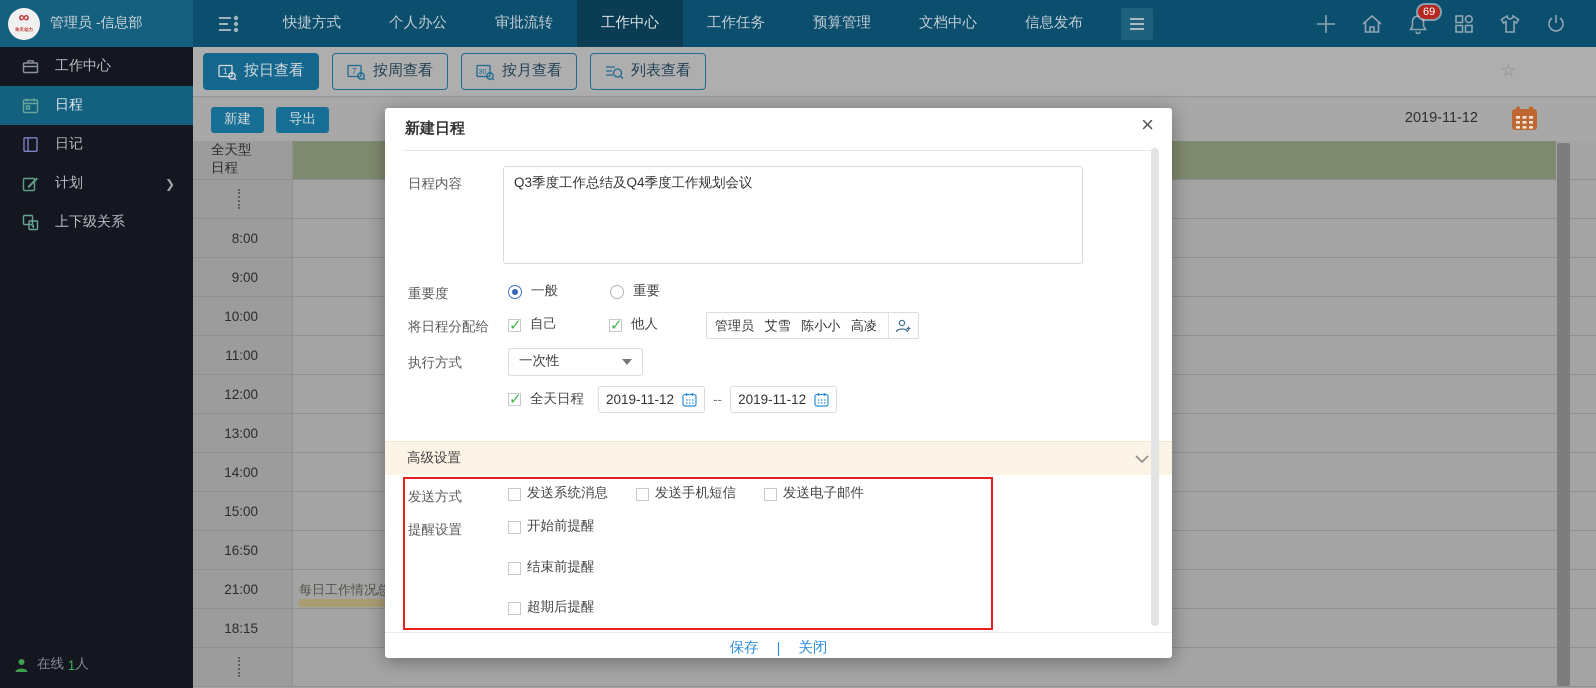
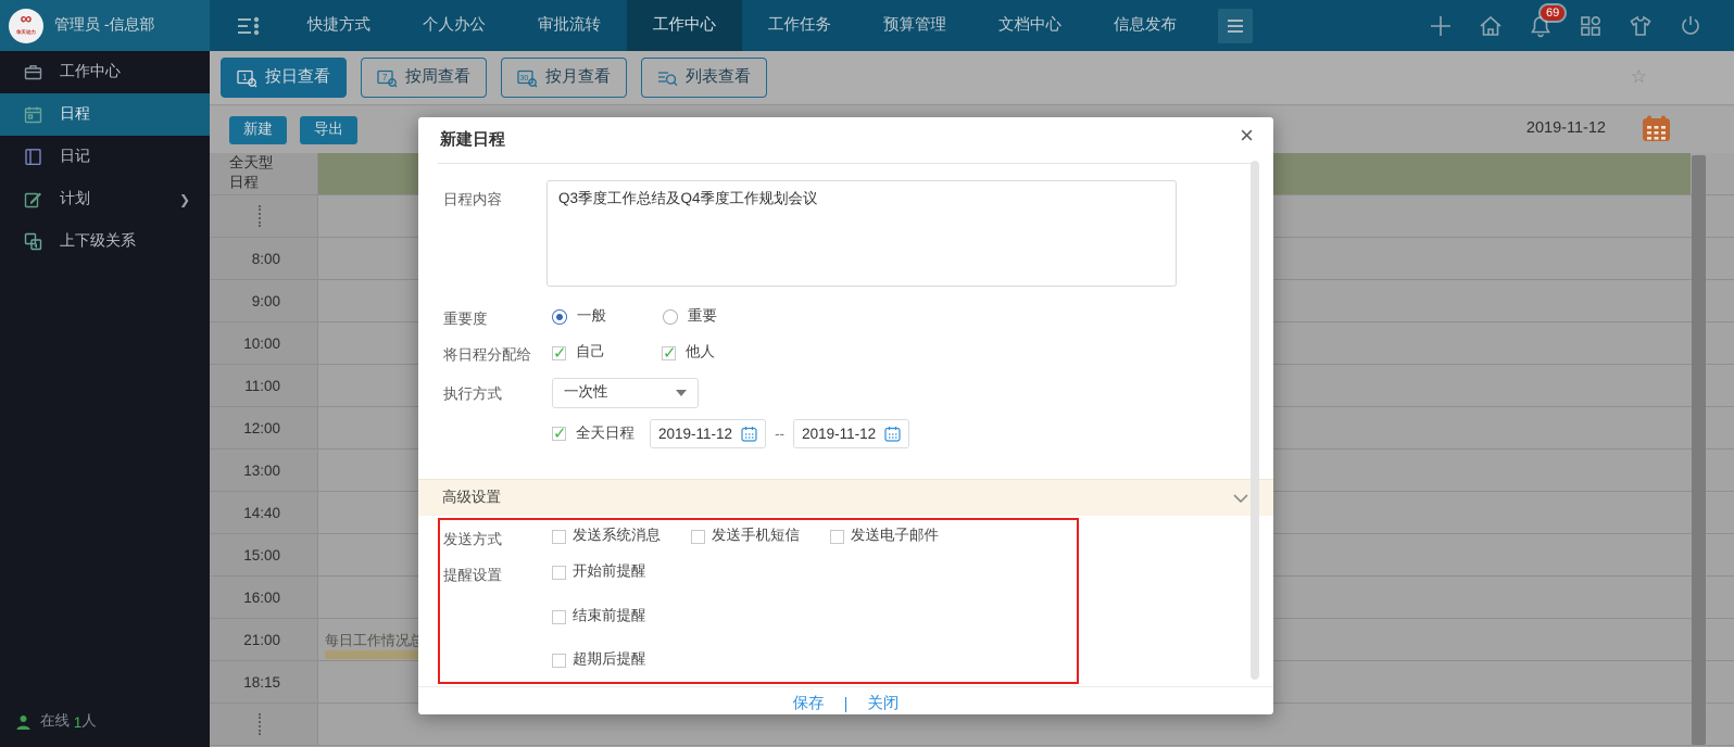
  ∞
  管理员 -信息部
  快捷方式
  个人办公
  审批流转
  工作中心
  工作任务
  预算管理
  文档中心
  信息发布
  69
  工作中心
  日程
  日记
  计划
  ❯
  上下级关系
  在线
  1
  人
  1
  按日查看
  7
  按周查看
  按月查看
  列表查看
  ☆
  新建
  导出
  2019-11-12
  全天型日程
  8:00
  9:00
  10:00
  11:00
  12:00
  13:00
- 14:00
+ 14:40
  15:00
- 16:50
+ 16:00
  21:00
  每日工作情况总
  18:15
  新建日程
  ×
  日程内容
  Q3季度工作总结及Q4季度工作规划会议
  重要度
  一般
  重要
  将日程分配给
  自己
  他人
- 管理员 艾雪 陈小小 高凌
  执行方式
  一次性
  全天日程
  2019-11-12
  --
  2019-11-12
  高级设置
  发送方式
  发送系统消息
  发送手机短信
  发送电子邮件
  提醒设置
  开始前提醒
  结束前提醒
  超期后提醒
  保存
  |
  关闭
